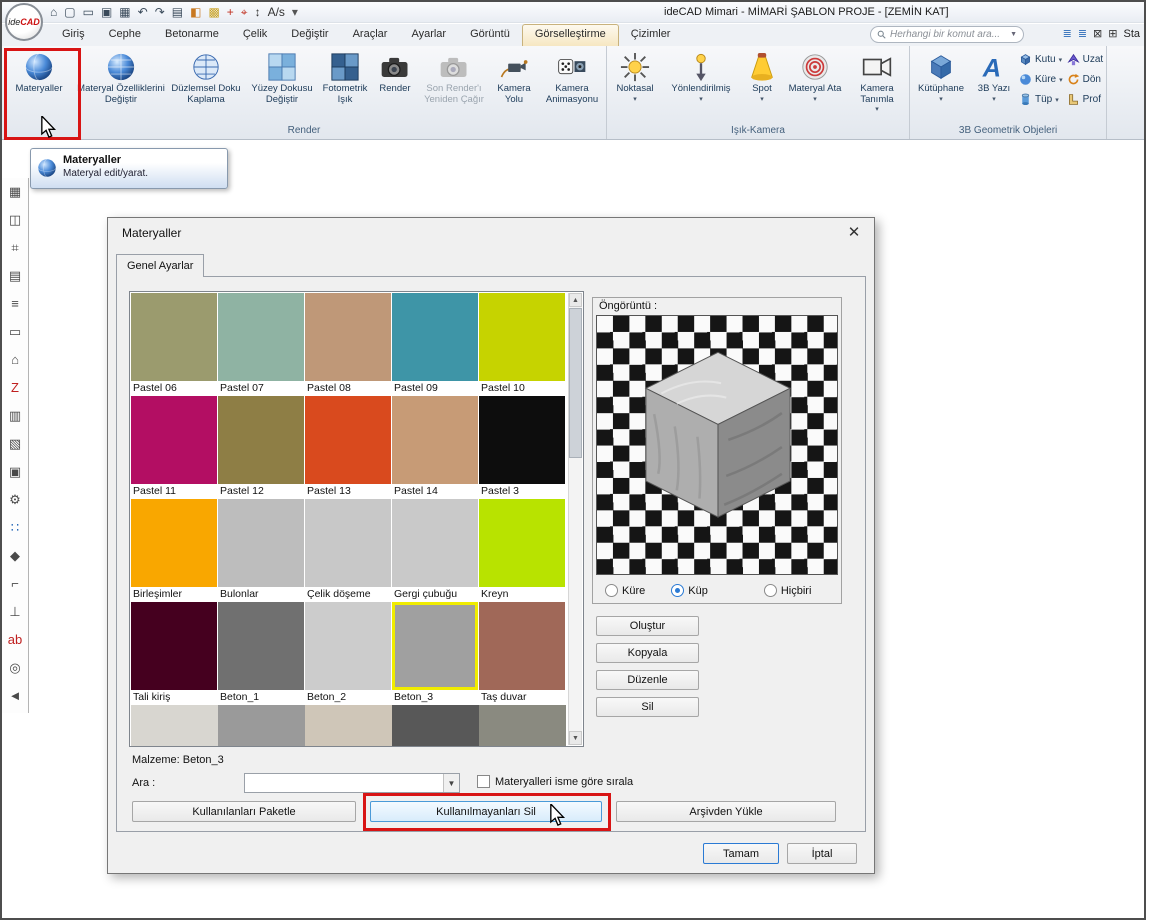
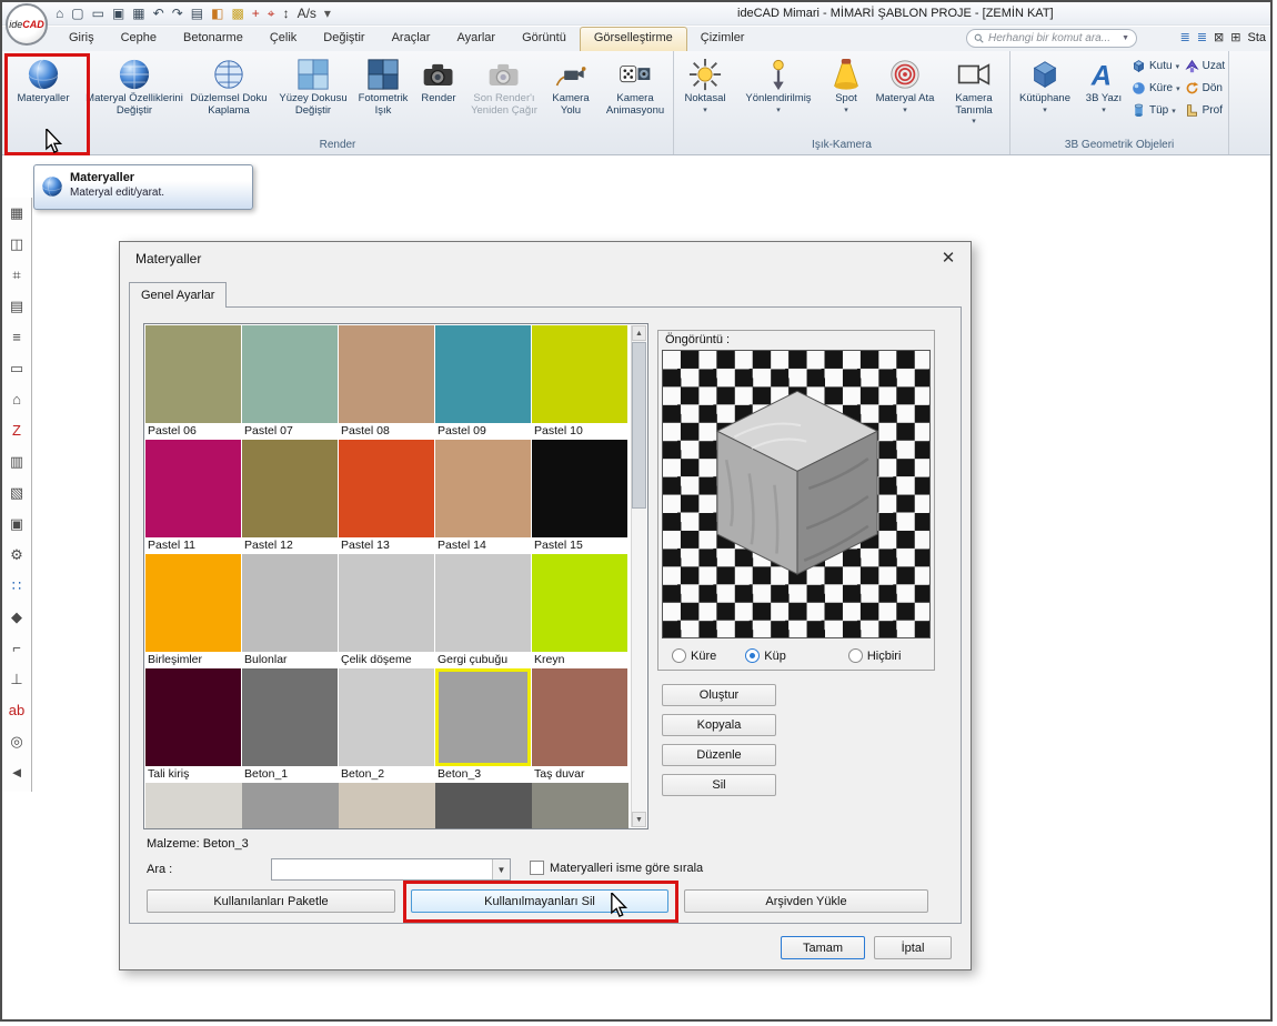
  ⌂
  ▢
  ▭
  ▣
  ▦
  ↶
  ↷
  ▤
  ◧
  ▩
  +
  ⌖
  ↕
  A/s
  ▾
  ideCAD Mimari - MİMARİ ŞABLON PROJE - [ZEMİN KAT]
  ide
  CAD
  Giriş
  Cephe
  Betonarme
  Çelik
  Değiştir
  Araçlar
  Ayarlar
  Görüntü
  Görselleştirme
  Çizimler
  Herhangi bir komut ara...
  ≣
  ≣
  ⊠
  ⊞
  Sta
  Materyaller
  Materyal Özelliklerini Değiştir
  Düzlemsel Doku Kaplama
  Yüzey Dokusu Değiştir
  Fotometrik Işık
  Render
  Son Render'ı Yeniden Çağır
  Kamera Yolu
  Kamera Animasyonu
  Render
  Noktasal
  Yönlendirilmiş
  Spot
  Materyal Ata
  Kamera Tanımla
  Işık-Kamera
  Kütüphane
  A
  3B Yazı
  Kutu
  Küre
  Tüp
  Uzat
  Dön
  Prof
  3B Geometrik Objeleri
  Materyaller
  Materyal edit/yarat.
  ▦
  ◫
  ⌗
  ▤
  ≡
  ▭
  ⌂
  Z
  ▥
  ▧
  ▣
  ⚙
  ∷
  ◆
  ⌐
  ⊥
  ab
  ◎
  ◄
  Materyaller
  ✕
  Genel Ayarlar
  Pastel 06
  Pastel 07
  Pastel 08
  Pastel 09
  Pastel 10
  Pastel 11
  Pastel 12
  Pastel 13
  Pastel 14
- Pastel 3
+ Pastel 15
  Birleşimler
  Bulonlar
  Çelik döşeme
  Gergi çubuğu
  Kreyn
  Tali kiriş
  Beton_1
  Beton_2
  Beton_3
  Taş duvar
  Öngörüntü :
  Küre
  Küp
  Hiçbiri
  Oluştur
  Kopyala
  Düzenle
  Sil
  Malzeme: Beton_3
  Ara :
  ▼
  Materyalleri isme göre sırala
  Kullanılanları Paketle
  Kullanılmayanları Sil
  Arşivden Yükle
  Tamam
  İptal
